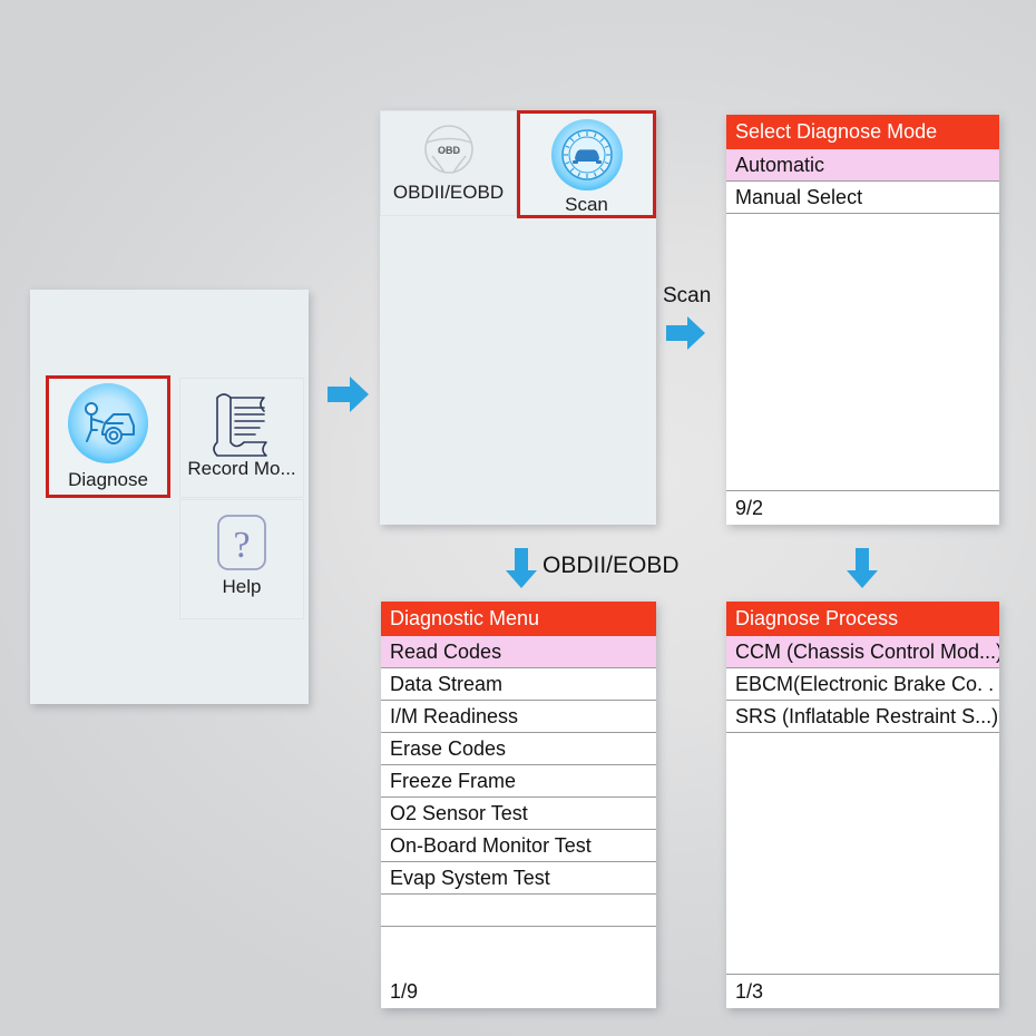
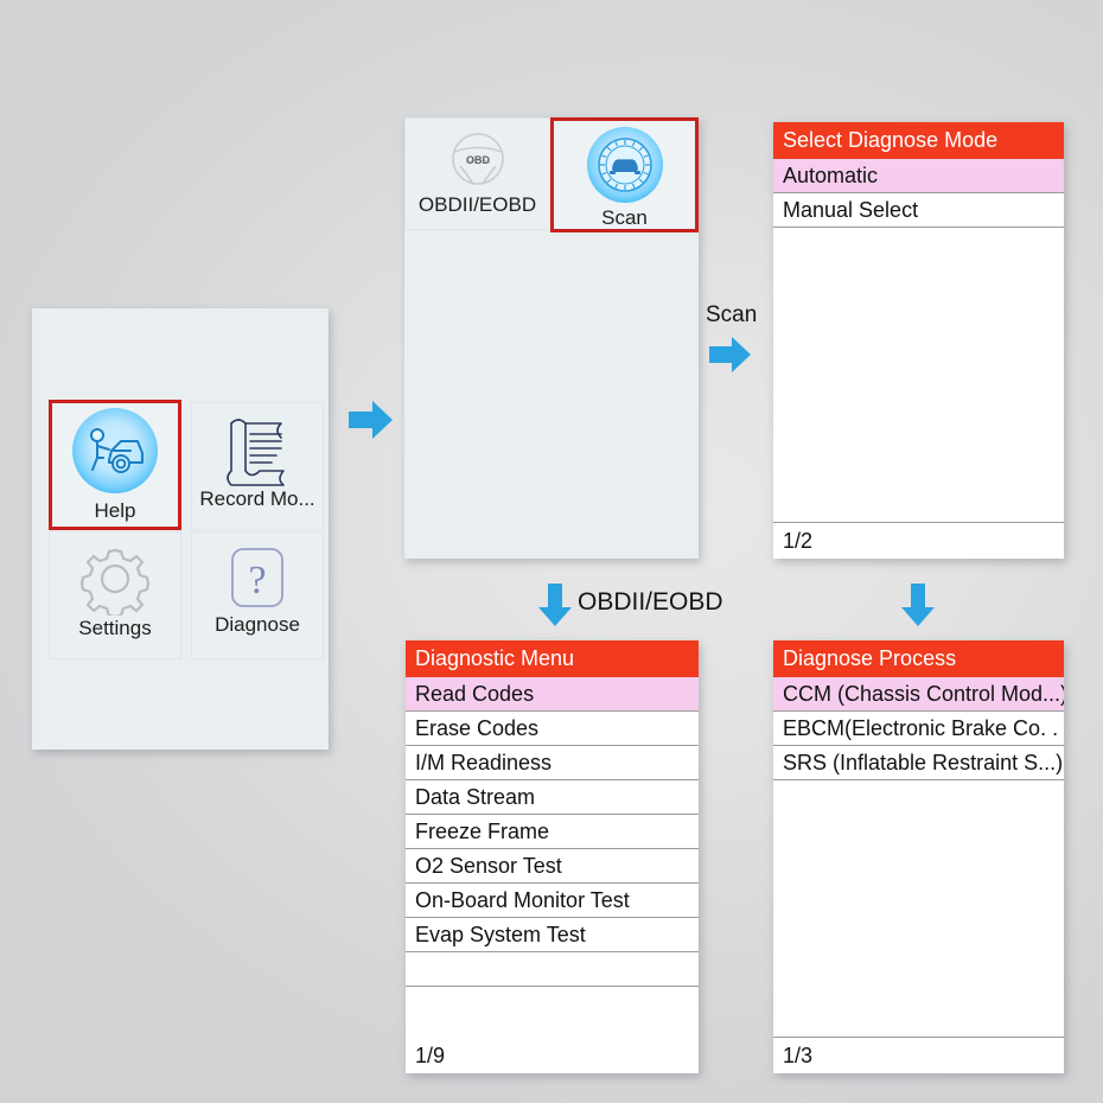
- Diagnose
+ Help
  Record Mo...
+ Settings
  ?
- Help
+ Diagnose
  OBD
  OBDII/EOBD
  Scan
  Scan
  Select Diagnose Mode
  Automatic
  Manual Select
- 9/2
+ 1/2
  OBDII/EOBD
  Diagnostic Menu
  Read Codes
- Data Stream
+ Erase Codes
  I/M Readiness
- Erase Codes
+ Data Stream
  Freeze Frame
  O2 Sensor Test
  On-Board Monitor Test
  Evap System Test
  1/9
  Diagnose Process
  CCM (Chassis Control Mod...
  EBCM(Electronic Brake Co. .
  SRS (Inflatable Restraint S...)
  1/3
